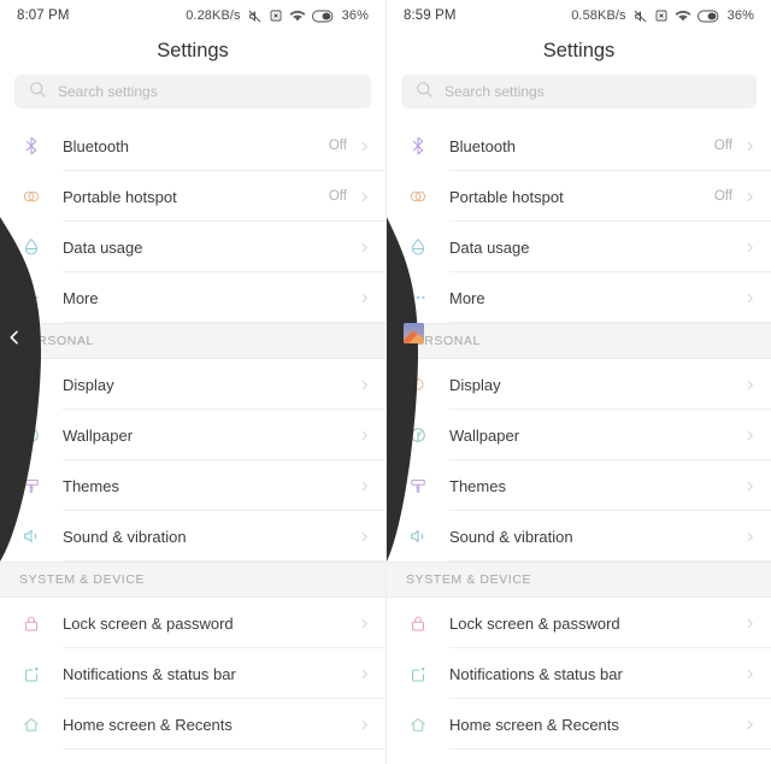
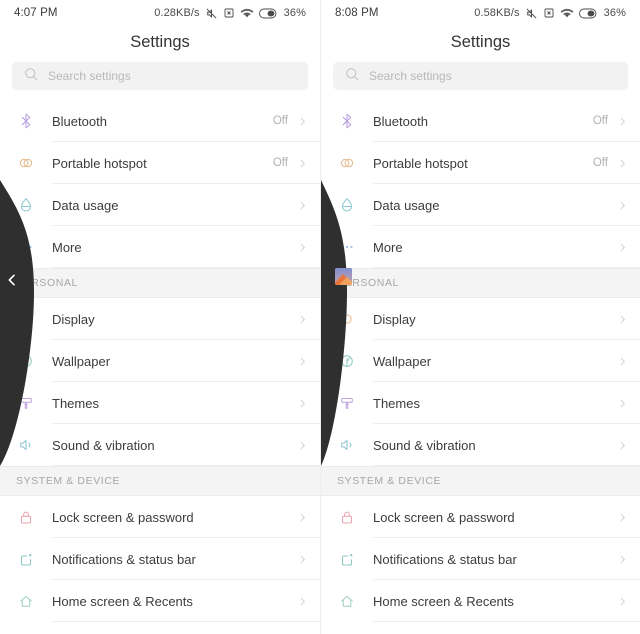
- 8:07 PM
+ 4:07 PM
  0.28KB/s
  36%
  Settings
  Search settings
  Bluetooth
  Off
  Portable hotspot
  Off
  Data usage
  More
  RSONAL
  Display
  Wallpaper
  Themes
  Sound & vibration
  SYSTEM & DEVICE
  Lock screen & password
  Notifications & status bar
  Home screen & Recents
- 8:59 PM
+ 8:08 PM
  0.58KB/s
  36%
  Settings
  Search settings
  Bluetooth
  Off
  Portable hotspot
  Off
  Data usage
  More
  RSONAL
  Display
  Wallpaper
  Themes
  Sound & vibration
  SYSTEM & DEVICE
  Lock screen & password
  Notifications & status bar
  Home screen & Recents
